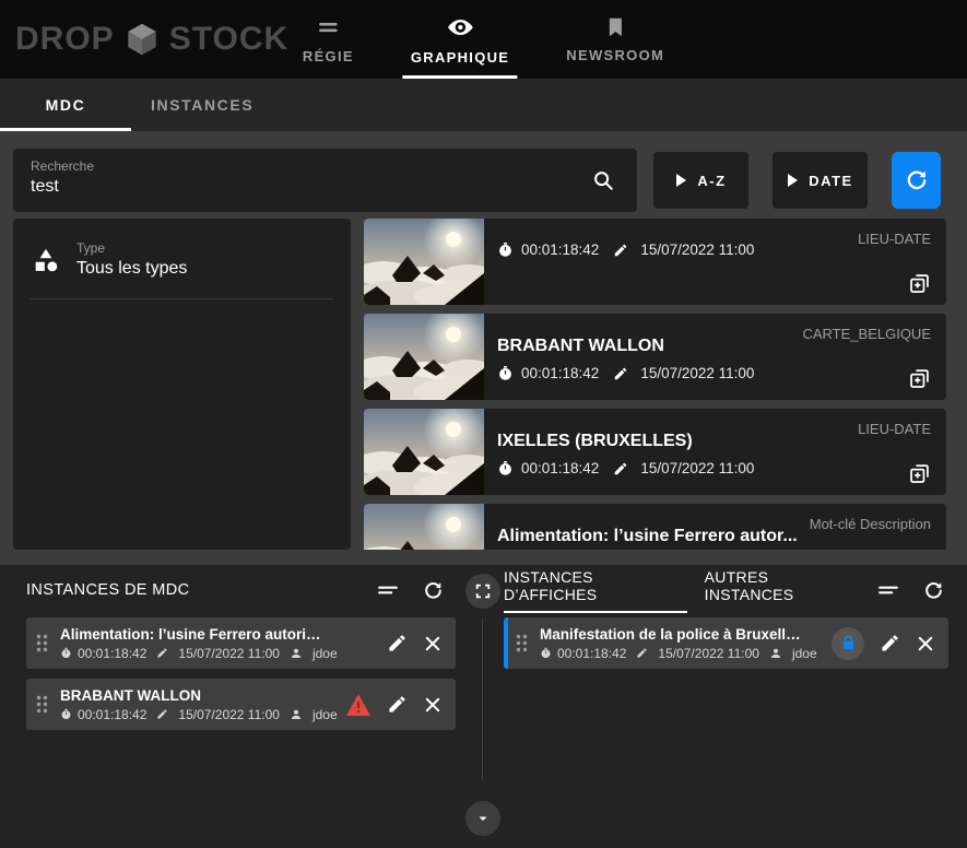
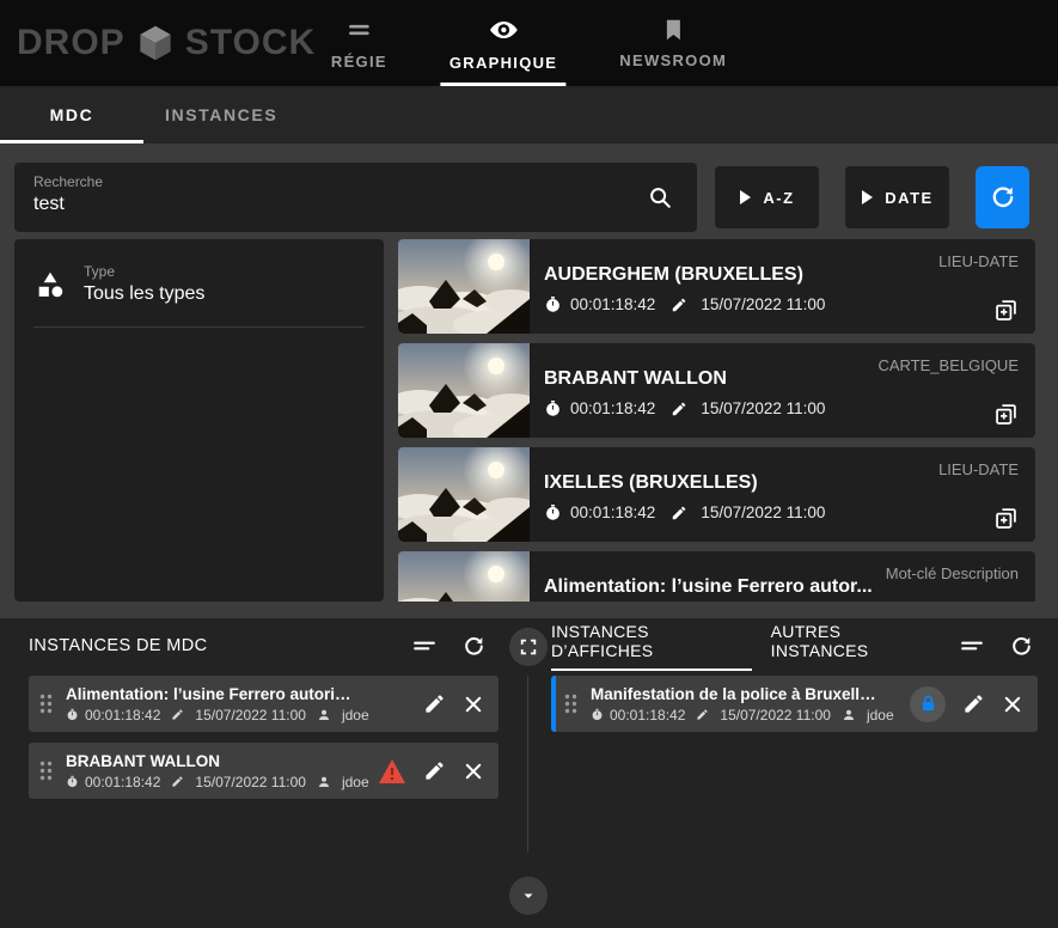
  DROP
  STOCK
  RÉGIE
  GRAPHIQUE
  NEWSROOM
  MDC
  INSTANCES
  Recherche
  test
  A-Z
  DATE
  Type
  Tous les types
+ AUDERGHEM (BRUXELLES)
  00:01:18:42
  15/07/2022 11:00
  LIEU-DATE
  BRABANT WALLON
  00:01:18:42
  15/07/2022 11:00
  CARTE_BELGIQUE
  IXELLES (BRUXELLES)
  00:01:18:42
  15/07/2022 11:00
  LIEU-DATE
  Alimentation: l’usine Ferrero autor...
  Mot-clé Description
  INSTANCES DE MDC
  Alimentation: l’usine Ferrero autoris..
  00:01:18:42
  15/07/2022 11:00
  jdoe
  BRABANT WALLON
  00:01:18:42
  15/07/2022 11:00
  jdoe
  INSTANCES D’AFFICHES
  AUTRES INSTANCES
  Manifestation de la police à Bruxelles
  00:01:18:42
  15/07/2022 11:00
  jdoe
